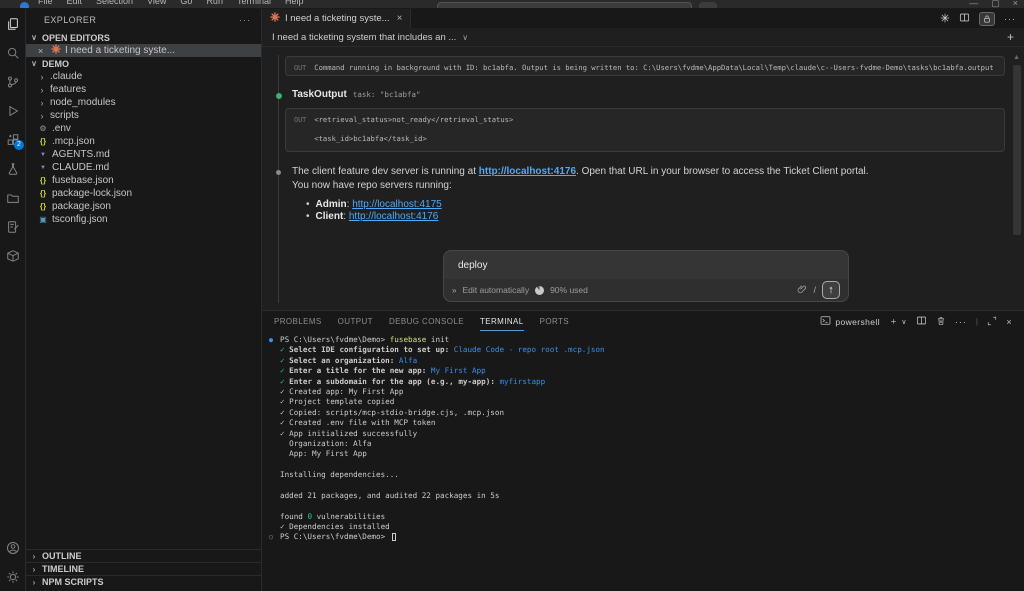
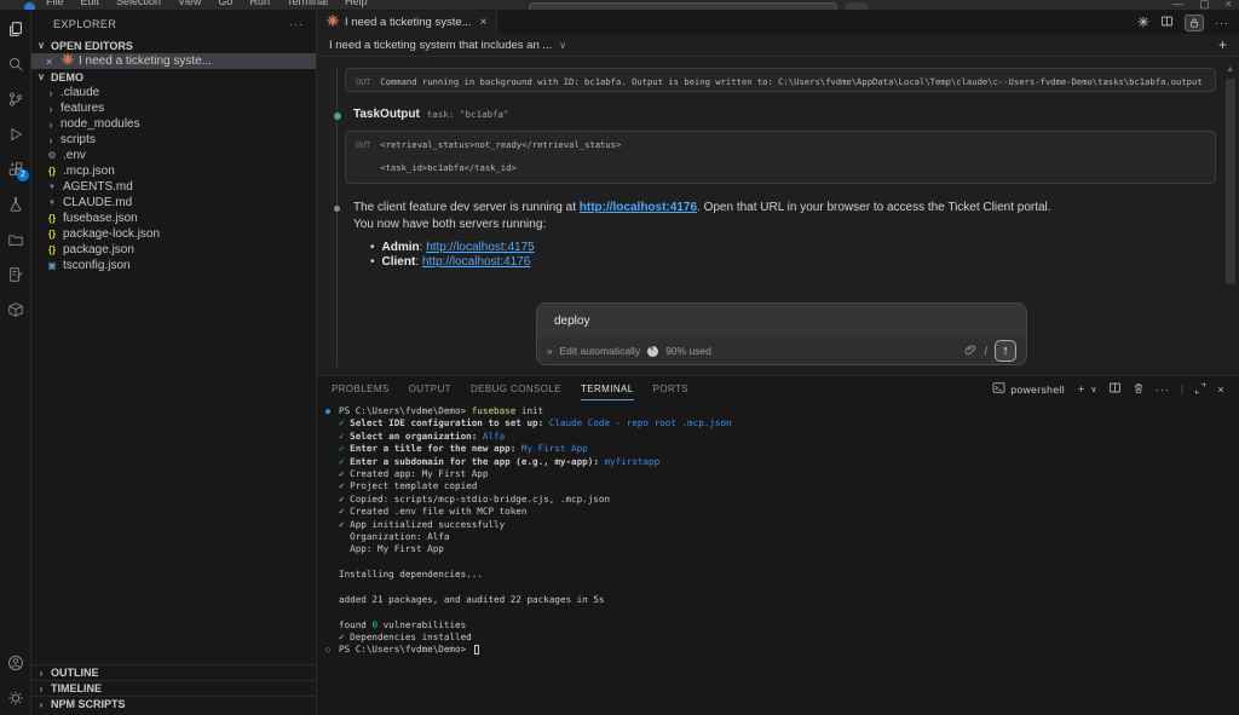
  File
  Edit
  Selection
  View
  Go
  Run
  Terminal
  Help
  —
  ▢
  ×
  EXPLORER
  ···
  ∨
  OPEN EDITORS
  ×
  I need a ticketing syste...
  ∨
  DEMO
  ›
  .claude
  ›
  features
  ›
  node_modules
  ›
  scripts
  ⚙
  .env
  {}
  .mcp.json
  AGENTS.md
  CLAUDE.md
  {}
  fusebase.json
  {}
  package-lock.json
  {}
  package.json
  ▣
  tsconfig.json
  ›
  OUTLINE
  ›
  TIMELINE
  ›
  NPM SCRIPTS
  I need a ticketing syste...
  ×
  ···
  I need a ticketing system that includes an ...
  ∨
  +
  OUT Command running in background with ID: bc1abfa. Output is being written to: C:\Users\fvdme\AppData\Local\Temp\claude\c--Users-fvdme-Demo\tasks\bc1abfa.output
  TaskOutput task: "bc1abfa"
  OUT <retrieval_status>not_ready</retrieval_status>
  <task_id>bc1abfa</task_id>
  The client feature dev server is running at http://localhost:4176. Open that URL in your browser to access the Ticket Client portal.
- You now have repo servers running:
+ You now have both servers running:
  • Admin: http://localhost:4175
  • Client: http://localhost:4176
  deploy
  »
  Edit automatically
  90% used
  /
  ↑
  PROBLEMS
  OUTPUT
  DEBUG CONSOLE
  TERMINAL
  PORTS
  powershell
  ···
  |
  ×
  ●
  PS C:\Users\fvdme\Demo> fusebase init
  ✓ Select IDE configuration to set up: Claude Code - repo root .mcp.json
  ✓ Select an organization: Alfa
  ✓ Enter a title for the new app: My First App
  ✓ Enter a subdomain for the app (e.g., my-app): myfirstapp
  ✓ Created app: My First App
  ✓ Project template copied
  ✓ Copied: scripts/mcp-stdio-bridge.cjs, .mcp.json
  ✓ Created .env file with MCP token
  ✓ App initialized successfully
  Organization: Alfa
  App: My First App
  Installing dependencies...
  added 21 packages, and audited 22 packages in 5s
  found 0 vulnerabilities
  ✓ Dependencies installed
  ○
  PS C:\Users\fvdme\Demo>
